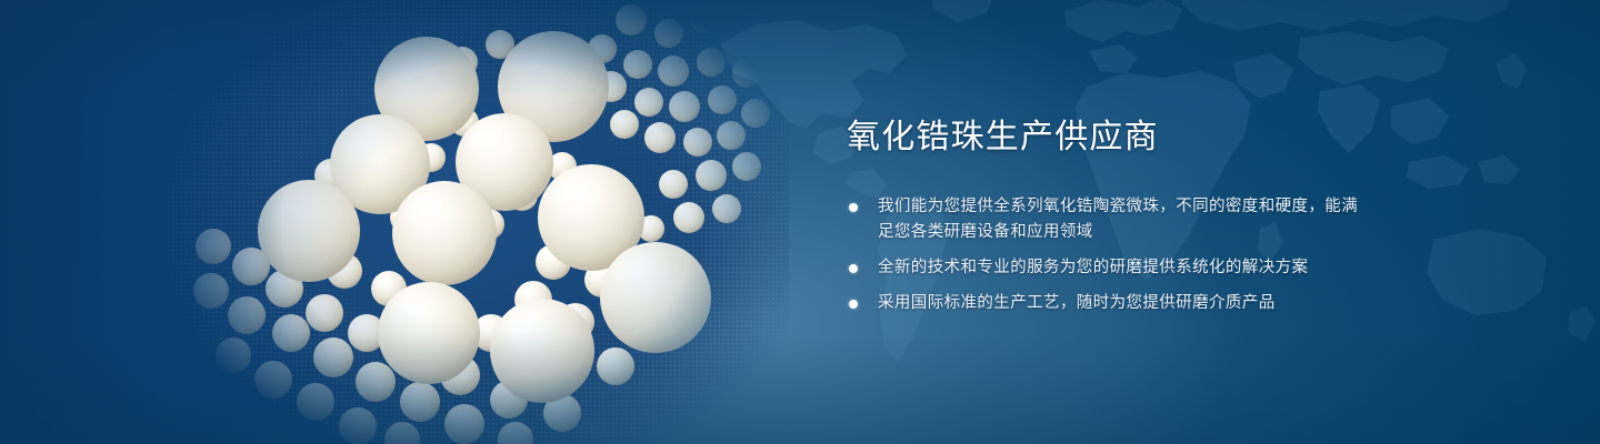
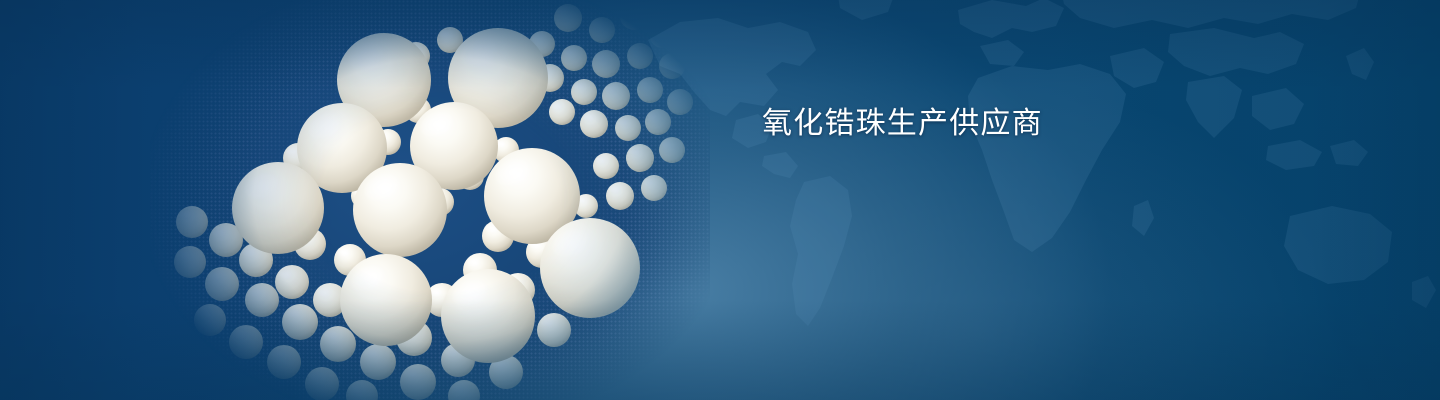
  氧化锆珠生产供应商
- 我们能为您提供全系列氧化锆陶瓷微珠，不同的密度和硬度，能满足您各类研磨设备和应用领域
- 全新的技术和专业的服务为您的研磨提供系统化的解决方案
- 采用国际标准的生产工艺，随时为您提供研磨介质产品
